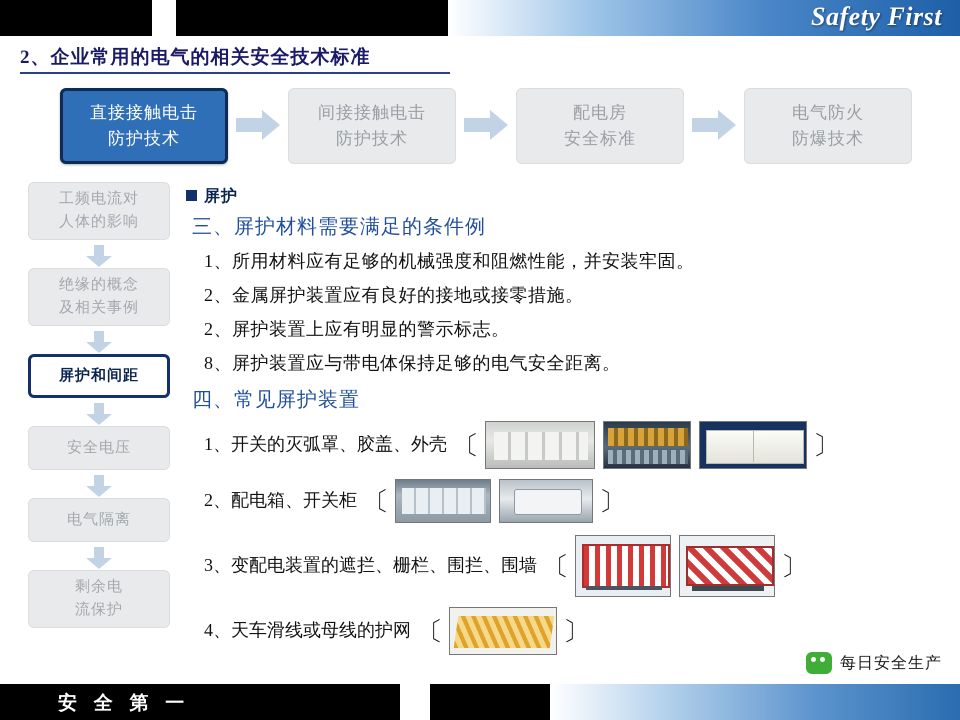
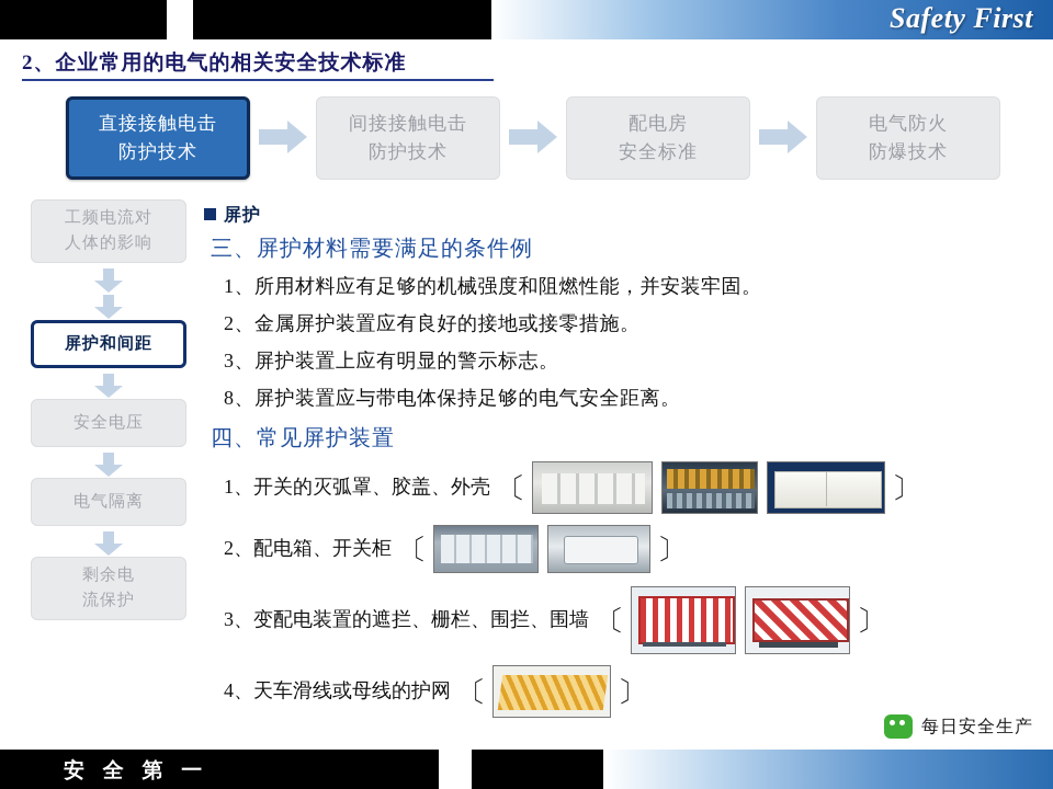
  Safety First
  2、企业常用的电气的相关安全技术标准
  直接接触电击
  防护技术
  间接接触电击
  防护技术
  配电房
  安全标准
  电气防火
  防爆技术
  工频电流对
  人体的影响
- 绝缘的概念
- 及相关事例
  屏护和间距
  安全电压
  电气隔离
  剩余电
  流保护
  屏护
  三、屏护材料需要满足的条件例
  1、所用材料应有足够的机械强度和阻燃性能，并安装牢固。
  2、金属屏护装置应有良好的接地或接零措施。
- 2、屏护装置上应有明显的警示标志。
+ 3、屏护装置上应有明显的警示标志。
  8、屏护装置应与带电体保持足够的电气安全距离。
  四、常见屏护装置
  1、开关的灭弧罩、胶盖、外壳
  〔
  〕
  2、配电箱、开关柜
  〔
  〕
  3、变配电装置的遮拦、栅栏、围拦、围墙
  〔
  〕
  4、天车滑线或母线的护网
  〔
  〕
  每日安全生产
  安 全 第 一
